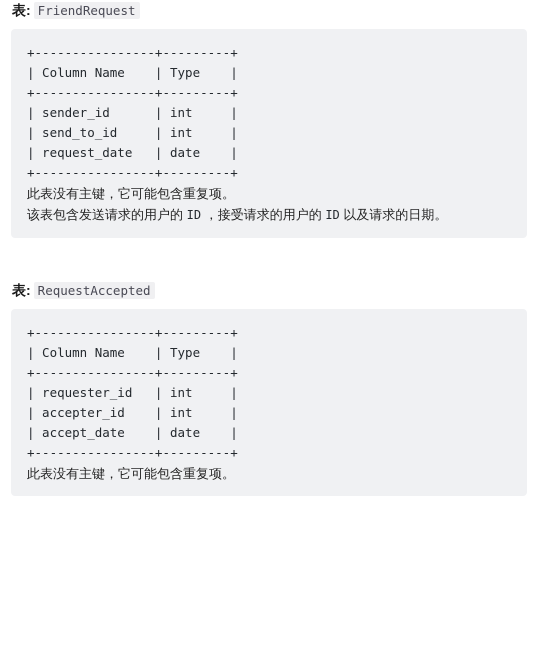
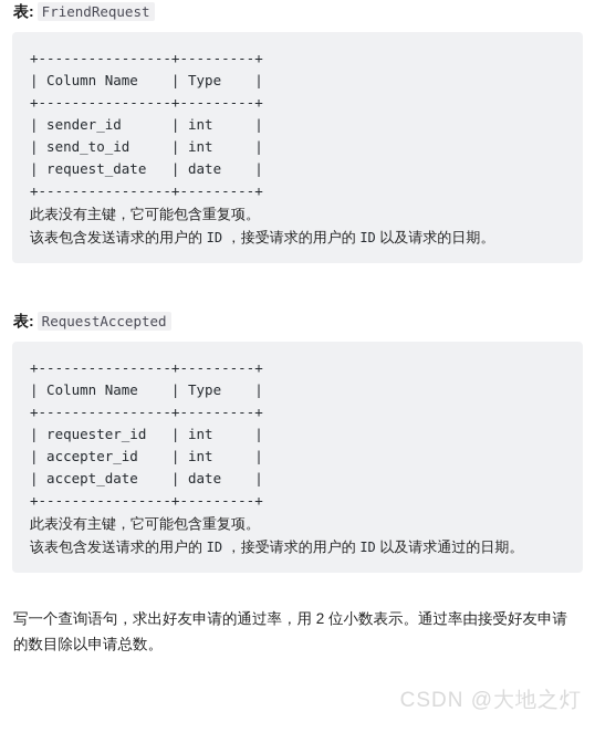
  表: FriendRequest
  +----------------+---------+
  | Column Name | Type |
  +----------------+---------+
  | sender_id | int |
  | send_to_id | int |
  | request_date | date |
  +----------------+---------+
  此表没有主键，它可能包含重复项。
  该表包含发送请求的用户的 ID ，接受请求的用户的 ID 以及请求的日期。
  表: RequestAccepted
  +----------------+---------+
  | Column Name | Type |
  +----------------+---------+
  | requester_id | int |
  | accepter_id | int |
  | accept_date | date |
  +----------------+---------+
  此表没有主键，它可能包含重复项。
+ 该表包含发送请求的用户的 ID ，接受请求的用户的 ID 以及请求通过的日期。
+ 写一个查询语句，求出好友申请的通过率，用 2 位小数表示。通过率由接受好友申请的数目除以申请总数。
+ CSDN @大地之灯
